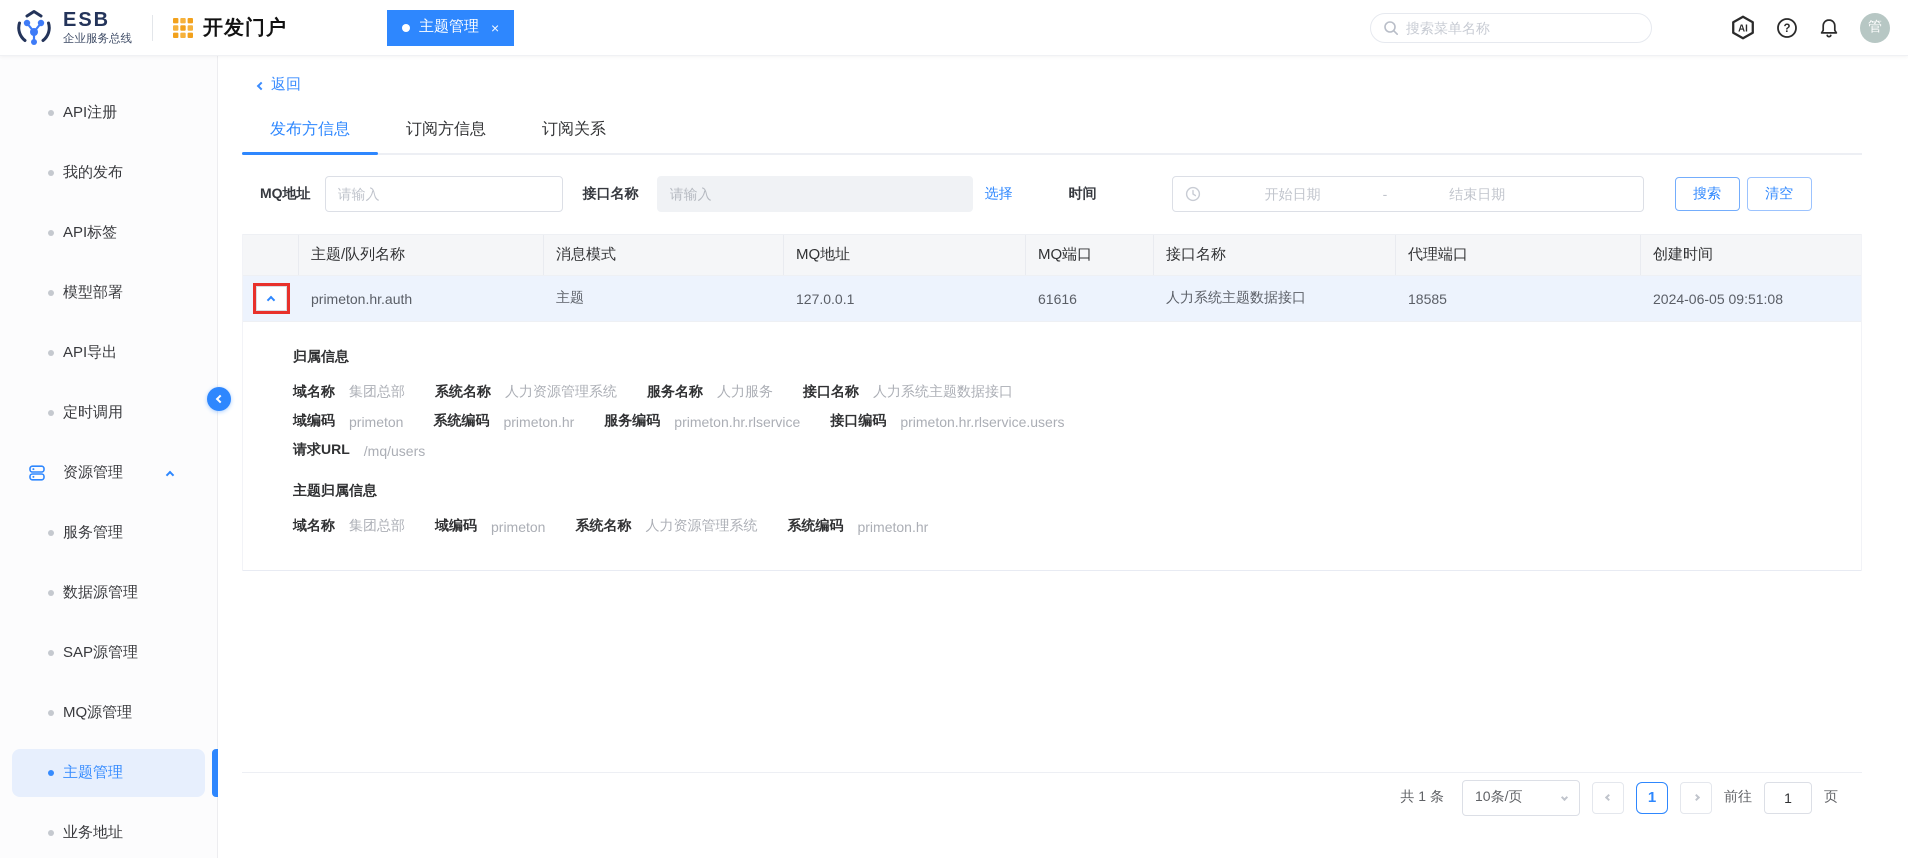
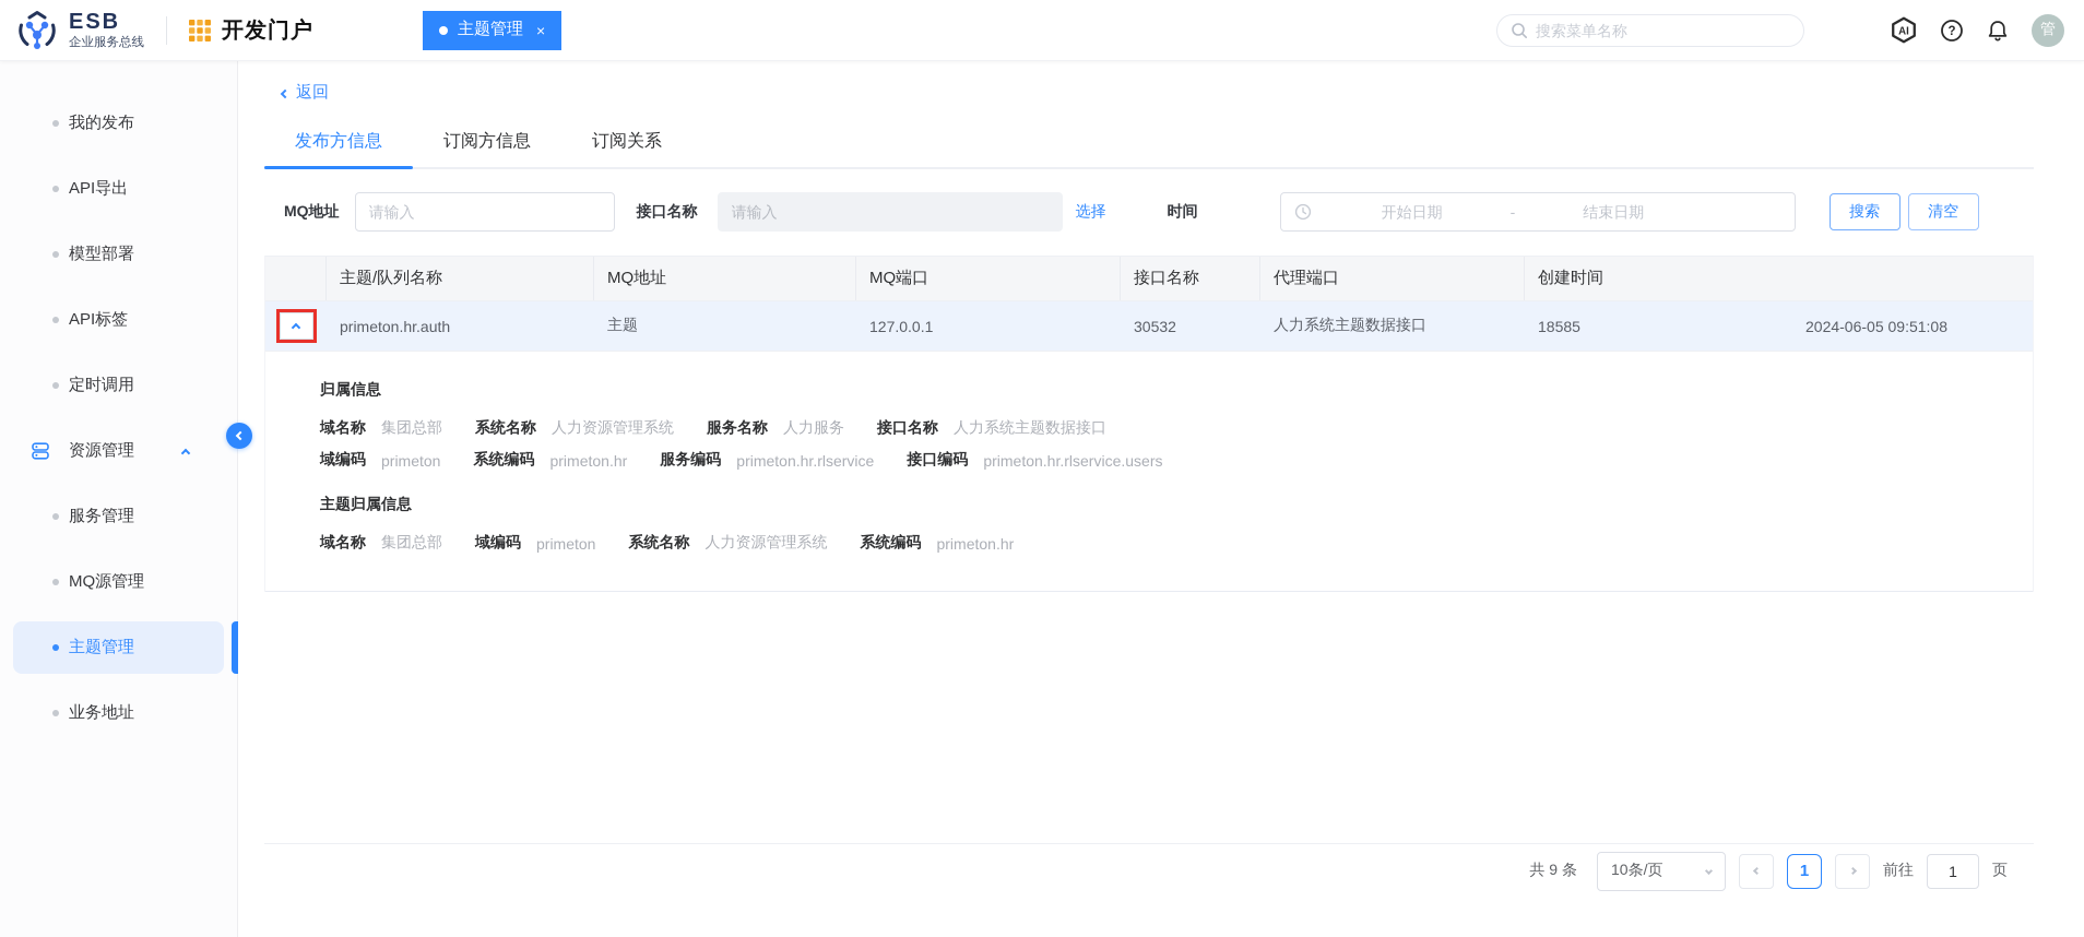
  ESB
  企业服务总线
  开发门户
  主题管理
  ×
  搜索菜单名称
  AI
  ?
  管
- API注册
  我的发布
- API标签
+ API导出
  模型部署
- API导出
+ API标签
  定时调用
  资源管理
  服务管理
- 数据源管理
- SAP源管理
  MQ源管理
  主题管理
  业务地址
  返回
  发布方信息
  订阅方信息
  订阅关系
  MQ地址
  请输入
  接口名称
  请输入
  选择
  时间
  开始日期
  -
  结束日期
  搜索
  清空
  主题/队列名称
- 消息模式
  MQ地址
  MQ端口
  接口名称
  代理端口
  创建时间
  primeton.hr.auth
  主题
  127.0.0.1
- 61616
+ 30532
  人力系统主题数据接口
  18585
  2024-06-05 09:51:08
  归属信息
  域名称
  集团总部
  系统名称
  人力资源管理系统
  服务名称
  人力服务
  接口名称
  人力系统主题数据接口
  域编码
  primeton
  系统编码
  primeton.hr
  服务编码
  primeton.hr.rlservice
  接口编码
  primeton.hr.rlservice.users
- 请求URL
- /mq/users
  主题归属信息
  域名称
  集团总部
  域编码
  primeton
  系统名称
  人力资源管理系统
  系统编码
  primeton.hr
- 共 1 条
+ 共 9 条
  10条/页
  1
  前往
  1
  页
